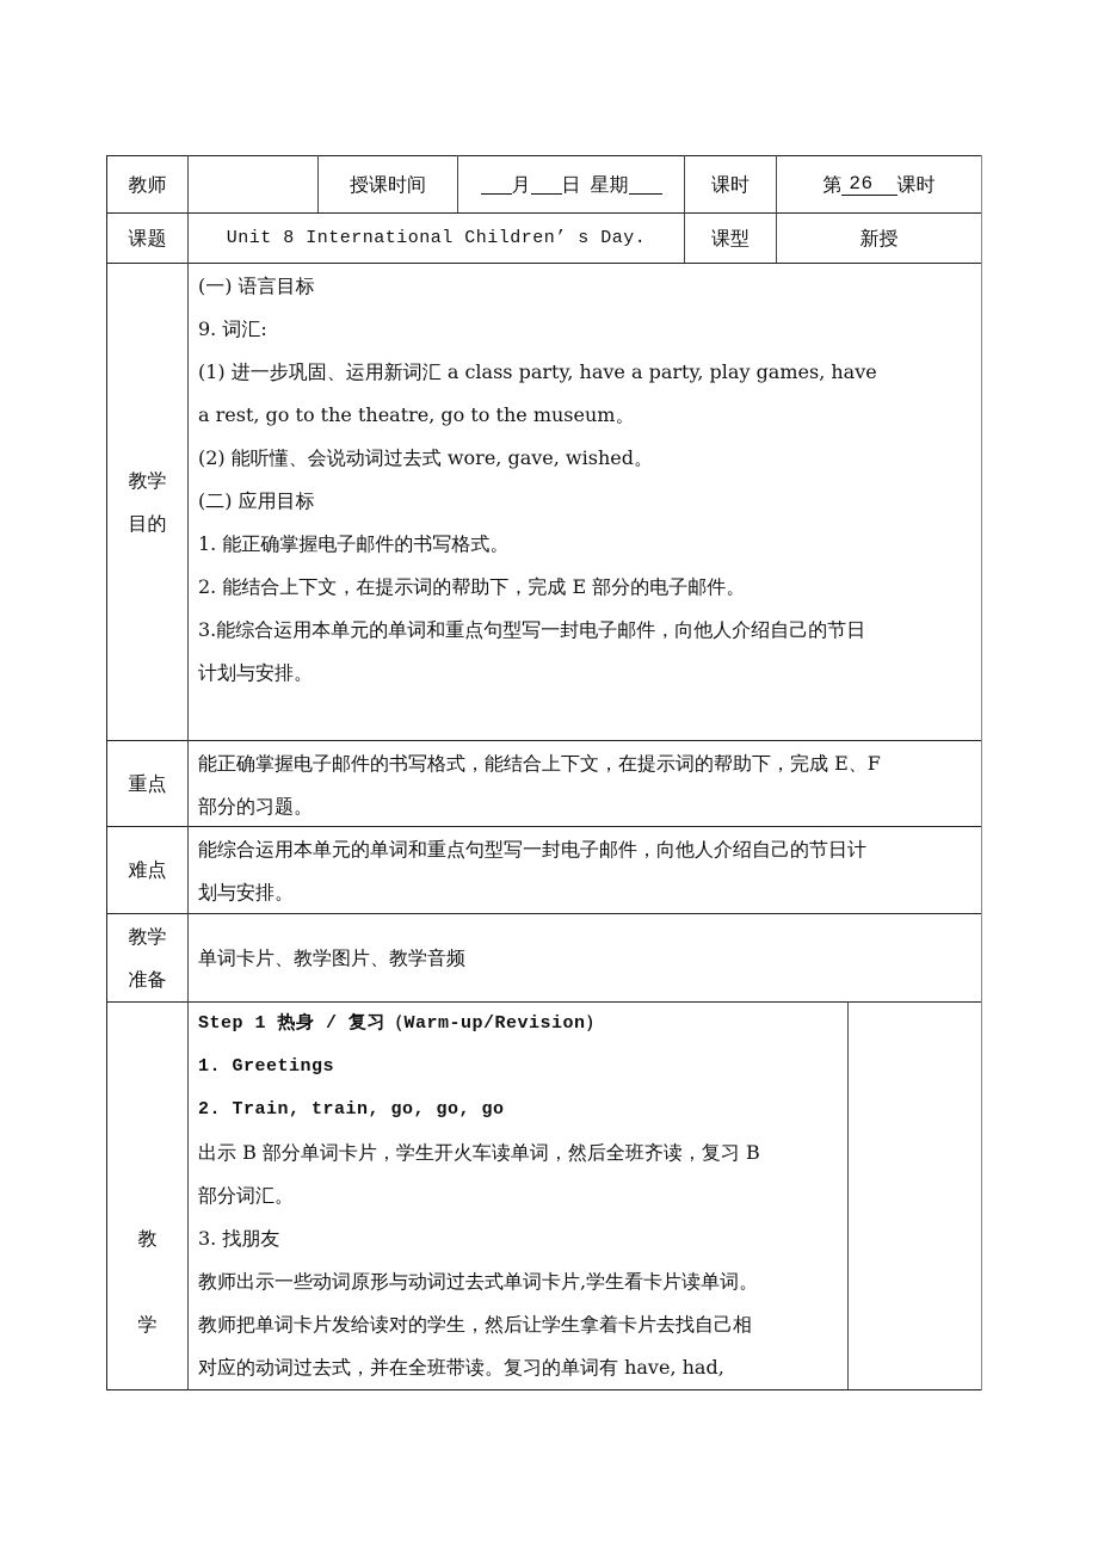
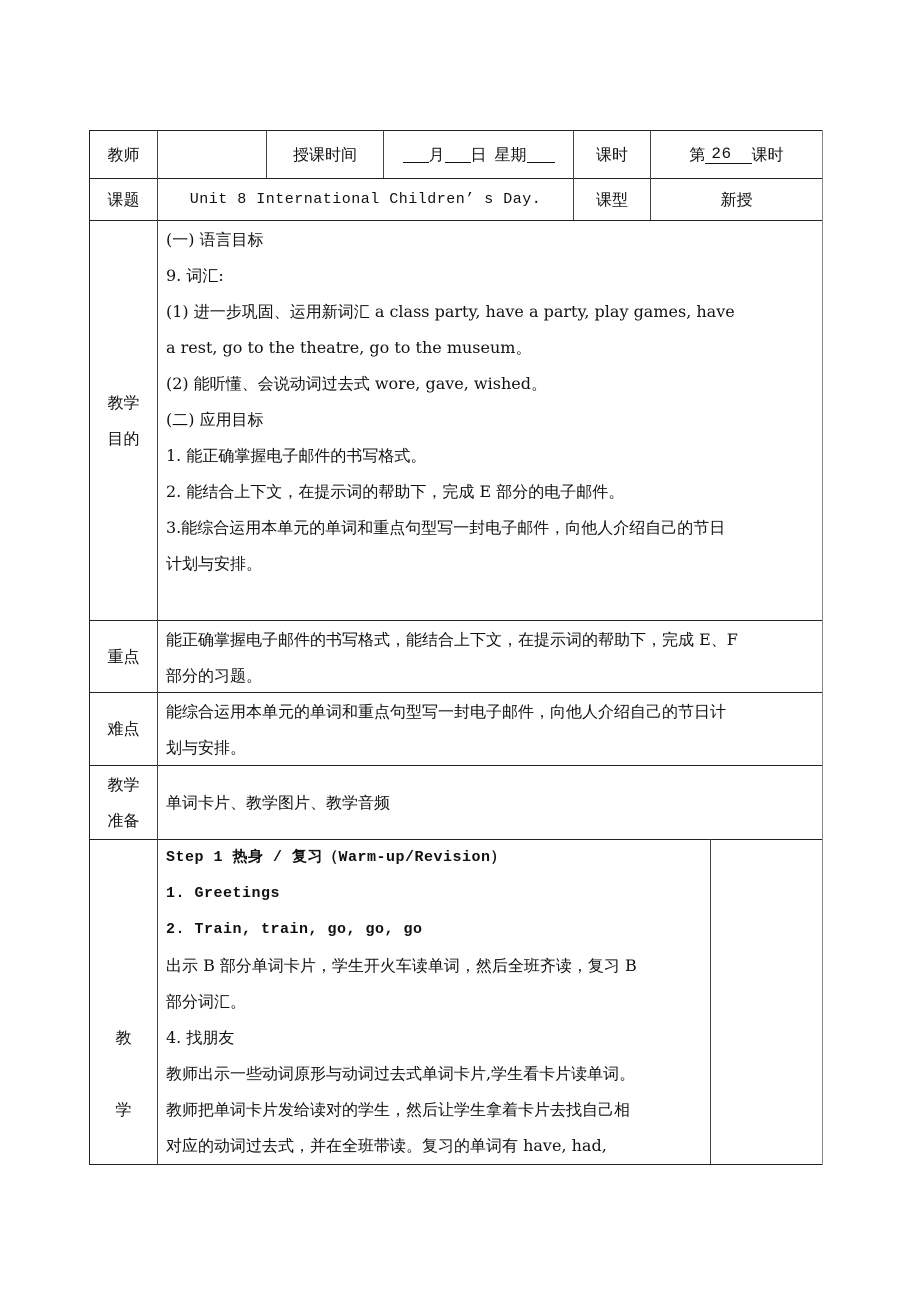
  教师
  授课时间
  月
  日
  星期
  课时
  第
  26
  课时
  课题
  Unit 8 International Children’ s Day.
  课型
  新授
  教学
  目的
  (一) 语言目标
  9. 词汇:
  (1) 进一步巩固、运用新词汇 a class party, have a party, play games, have
  a rest, go to the theatre, go to the museum。
  (2) 能听懂、会说动词过去式 wore, gave, wished。
  (二) 应用目标
  1. 能正确掌握电子邮件的书写格式。
  2. 能结合上下文，在提示词的帮助下，完成 E 部分的电子邮件。
  3.能综合运用本单元的单词和重点句型写一封电子邮件，向他人介绍自己的节日
  计划与安排。
  重点
  能正确掌握电子邮件的书写格式，能结合上下文，在提示词的帮助下，完成 E、F
  部分的习题。
  难点
  能综合运用本单元的单词和重点句型写一封电子邮件，向他人介绍自己的节日计
  划与安排。
  教学
  准备
  单词卡片、教学图片、教学音频
  教
  学
  Step 1 热身 / 复习（Warm-up/Revision）
  1. Greetings
  2. Train, train, go, go, go
  出示 B 部分单词卡片，学生开火车读单词，然后全班齐读，复习 B
  部分词汇。
- 3. 找朋友
+ 4. 找朋友
  教师出示一些动词原形与动词过去式单词卡片,学生看卡片读单词。
  教师把单词卡片发给读对的学生，然后让学生拿着卡片去找自己相
  对应的动词过去式，并在全班带读。复习的单词有 have, had,
